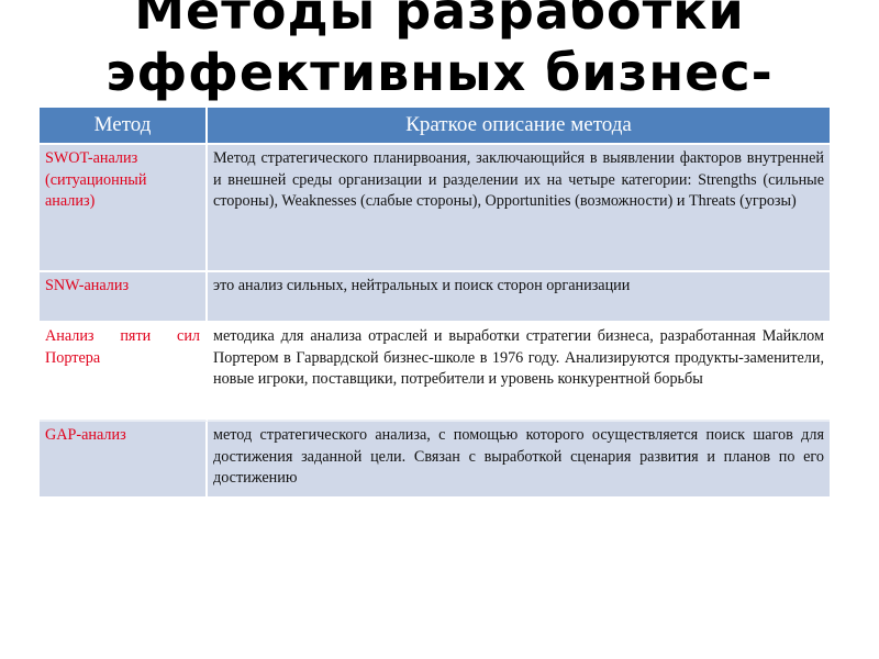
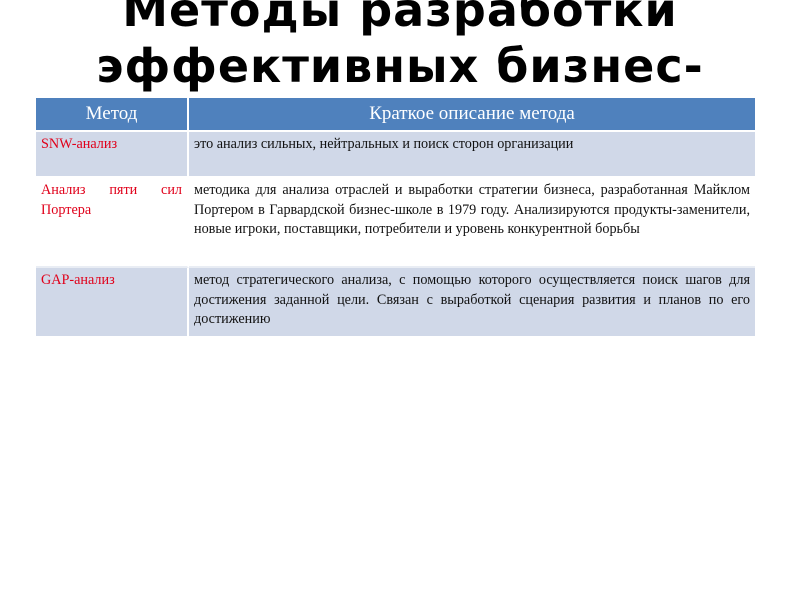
  Методы разработки
  эффективных бизнес-
  Метод	Краткое описание метода
- SWOT-анализ (ситуационный анализ)	Метод стратегического планирвоания, заключающийся в выявлении факторов внутренней и внешней среды организации и разделении их на четыре категории: Strengths (сильные стороны), Weaknesses (слабые стороны), Opportunities (возможности) и Threats (угрозы)
  SNW-анализ	это анализ сильных, нейтральных и поиск сторон организации
- Анализ пяти сил Портера	методика для анализа отраслей и выработки стратегии бизнеса, разработанная Майклом Портером в Гарвардской бизнес-школе в 1976 году. Анализируются продукты-заменители, новые игроки, поставщики, потребители и уровень конкурентной борьбы
+ Анализ пяти сил Портера	методика для анализа отраслей и выработки стратегии бизнеса, разработанная Майклом Портером в Гарвардской бизнес-школе в 1979 году. Анализируются продукты-заменители, новые игроки, поставщики, потребители и уровень конкурентной борьбы
  GAP-анализ	метод стратегического анализа, с помощью которого осуществляется поиск шагов для достижения заданной цели. Связан с выработкой сценария развития и планов по его достижению
